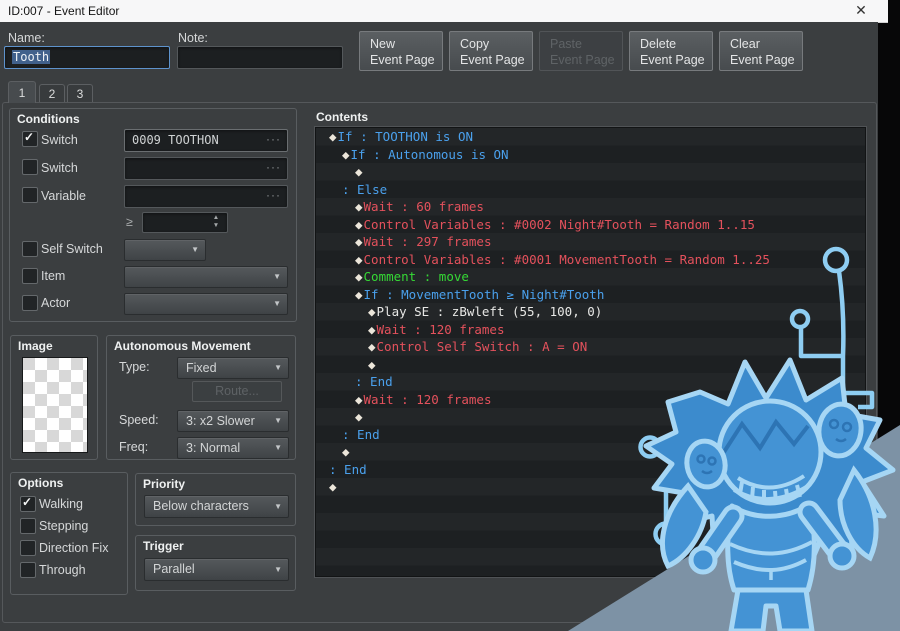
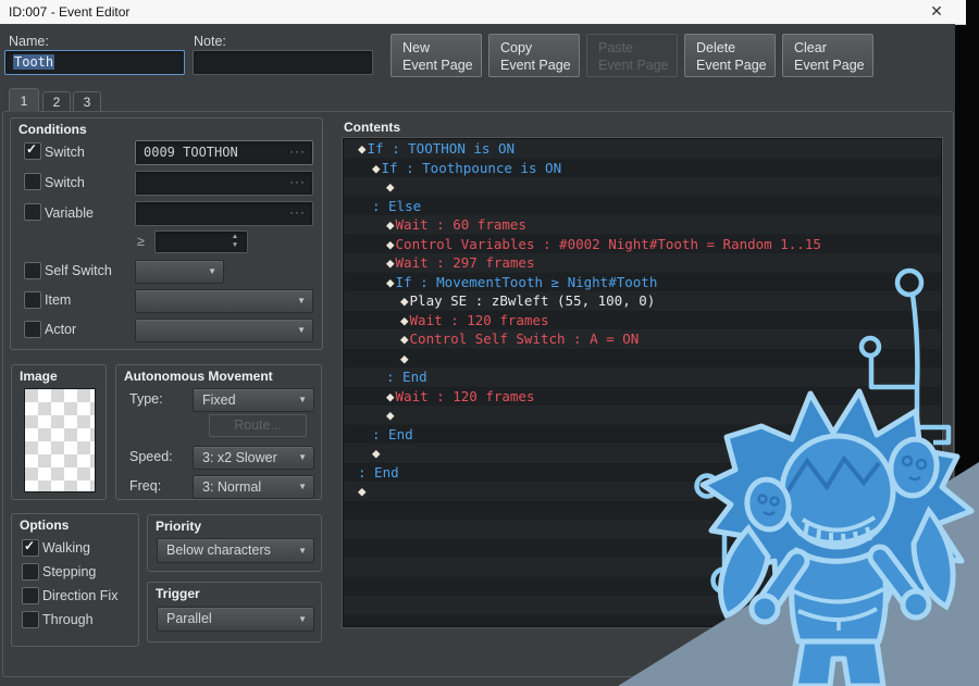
  ID:007 - Event Editor
  ✕
  Name:
  Tooth
  Note:
  New
  Event Page
  Copy
  Event Page
  Paste
  Event Page
  Delete
  Event Page
  Clear
  Event Page
  1
  2
  3
  Conditions
  ✓
  Switch
  0009 TOOTHON
  ···
  Switch
  ···
  Variable
  ···
  ≥
  Self Switch
  ▼
  Item
  ▼
  Actor
  ▼
  Image
  Autonomous Movement
  Type:
  Fixed
  ▼
  Route...
  Speed:
  3: x2 Slower
  ▼
  Freq:
  3: Normal
  ▼
  Options
  ✓
  Walking
  Stepping
  Direction Fix
  Through
  Priority
  Below characters
  ▼
  Trigger
  Parallel
  ▼
  Contents
  ◆If : TOOTHON is ON
- ◆If : Autonomous is ON
+ ◆If : Toothpounce is ON
  ◆
  : Else
  ◆Wait : 60 frames
  ◆Control Variables : #0002 Night#Tooth = Random 1..15
  ◆Wait : 297 frames
- ◆Control Variables : #0001 MovementTooth = Random 1..25
- ◆Comment : move
  ◆If : MovementTooth ≥ Night#Tooth
  ◆Play SE : zBwleft (55, 100, 0)
  ◆Wait : 120 frames
  ◆Control Self Switch : A = ON
  ◆
  : End
  ◆Wait : 120 frames
  ◆
  : End
  ◆
  : End
  ◆
